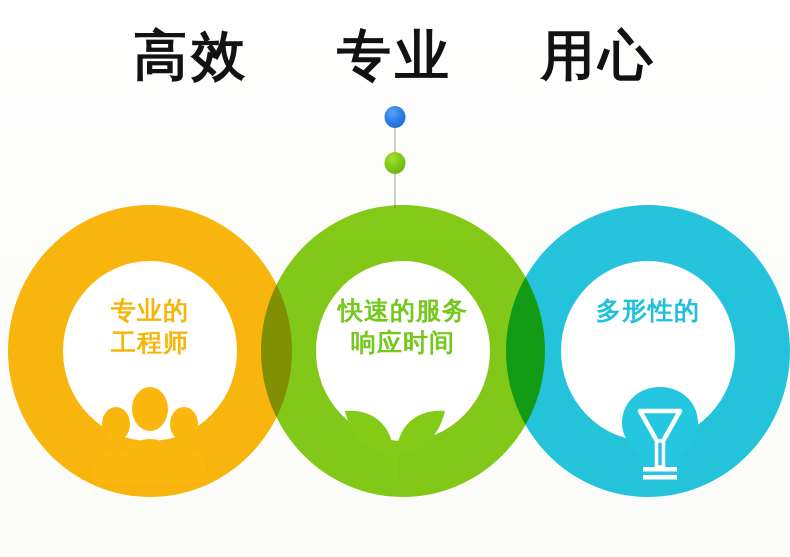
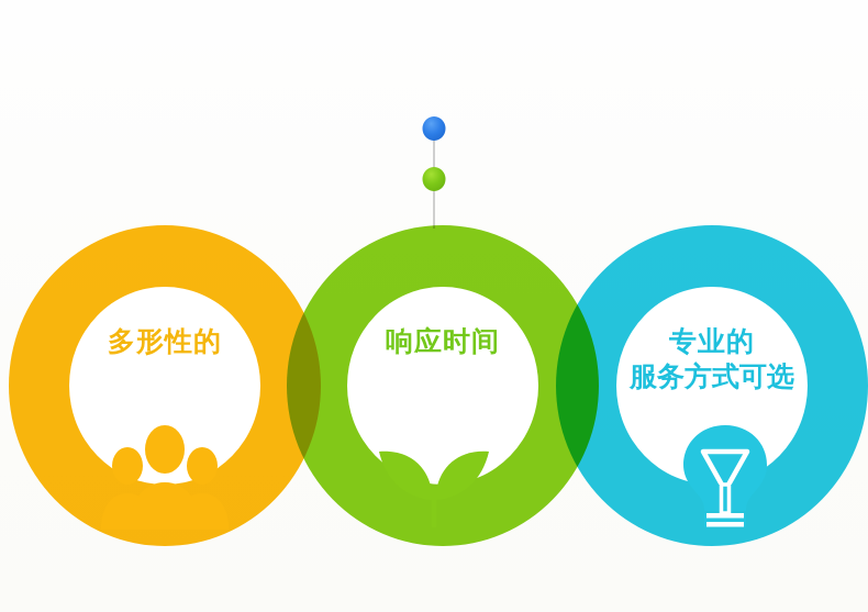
- 高效 专业 用心
- 专业的
+ 多形性的
- 工程师
- 快速的服务
  响应时间
- 多形性的
+ 专业的
+ 服务方式可选
